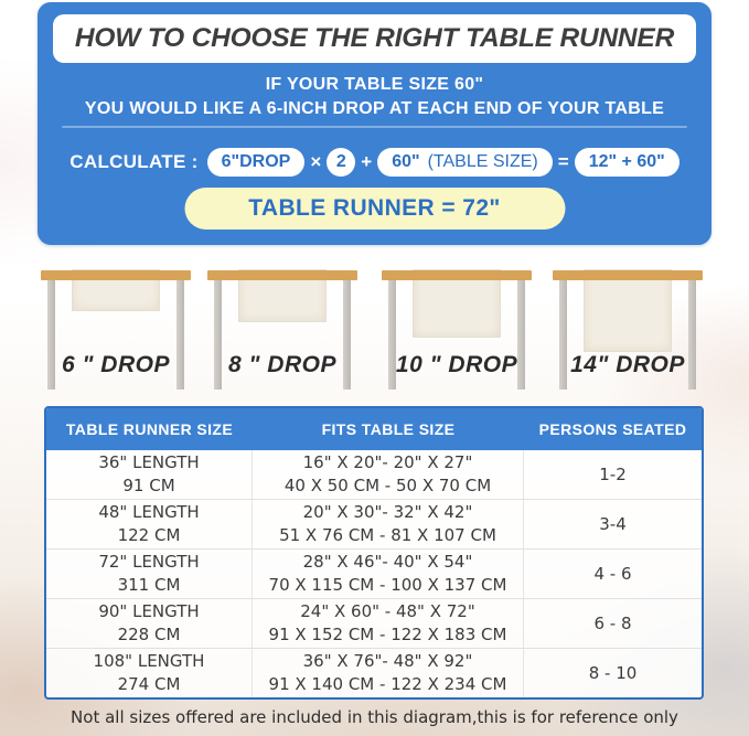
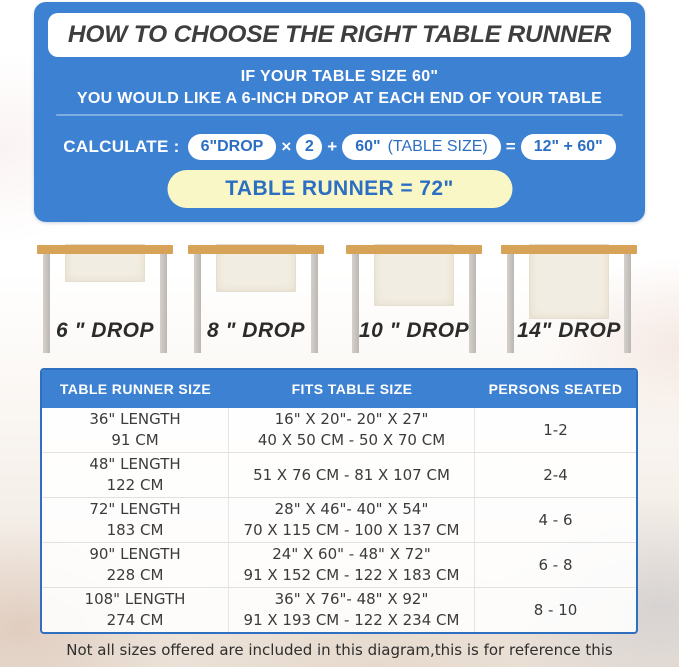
  HOW TO CHOOSE THE RIGHT TABLE RUNNER
  IF YOUR TABLE SIZE 60"
  YOU WOULD LIKE A 6-INCH DROP AT EACH END OF YOUR TABLE
  CALCULATE :
  6"DROP
  ×
  2
  +
  60" (TABLE SIZE)
  =
  12" + 60"
  TABLE RUNNER = 72"
  6 " DROP
  8 " DROP
  10 " DROP
  14" DROP
  TABLE RUNNER SIZE
  FITS TABLE SIZE
  PERSONS SEATED
  36" LENGTH
  91 CM
  16" X 20"- 20" X 27"
  40 X 50 CM - 50 X 70 CM
  1-2
  48" LENGTH
  122 CM
- 20" X 30"- 32" X 42"
  51 X 76 CM - 81 X 107 CM
- 3-4
+ 2-4
  72" LENGTH
- 311 CM
+ 183 CM
  28" X 46"- 40" X 54"
  70 X 115 CM - 100 X 137 CM
  4 - 6
  90" LENGTH
  228 CM
  24" X 60" - 48" X 72"
  91 X 152 CM - 122 X 183 CM
  6 - 8
  108" LENGTH
  274 CM
  36" X 76"- 48" X 92"
- 91 X 140 CM - 122 X 234 CM
+ 91 X 193 CM - 122 X 234 CM
  8 - 10
- Not all sizes offered are included in this diagram,this is for reference only
+ Not all sizes offered are included in this diagram,this is for reference this
